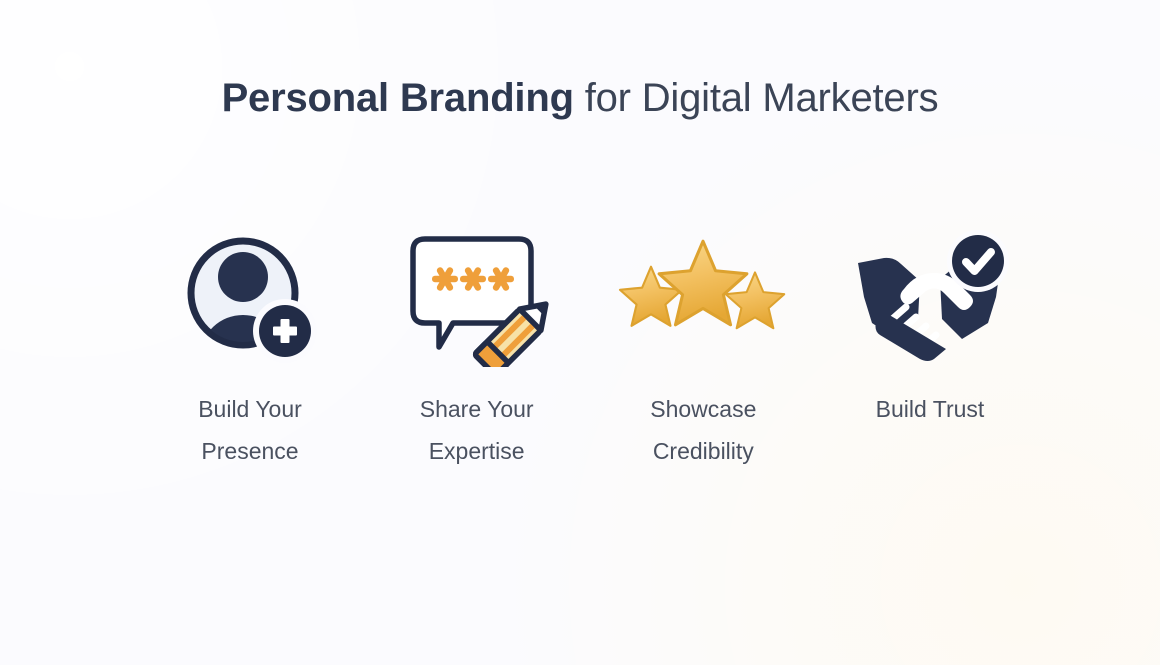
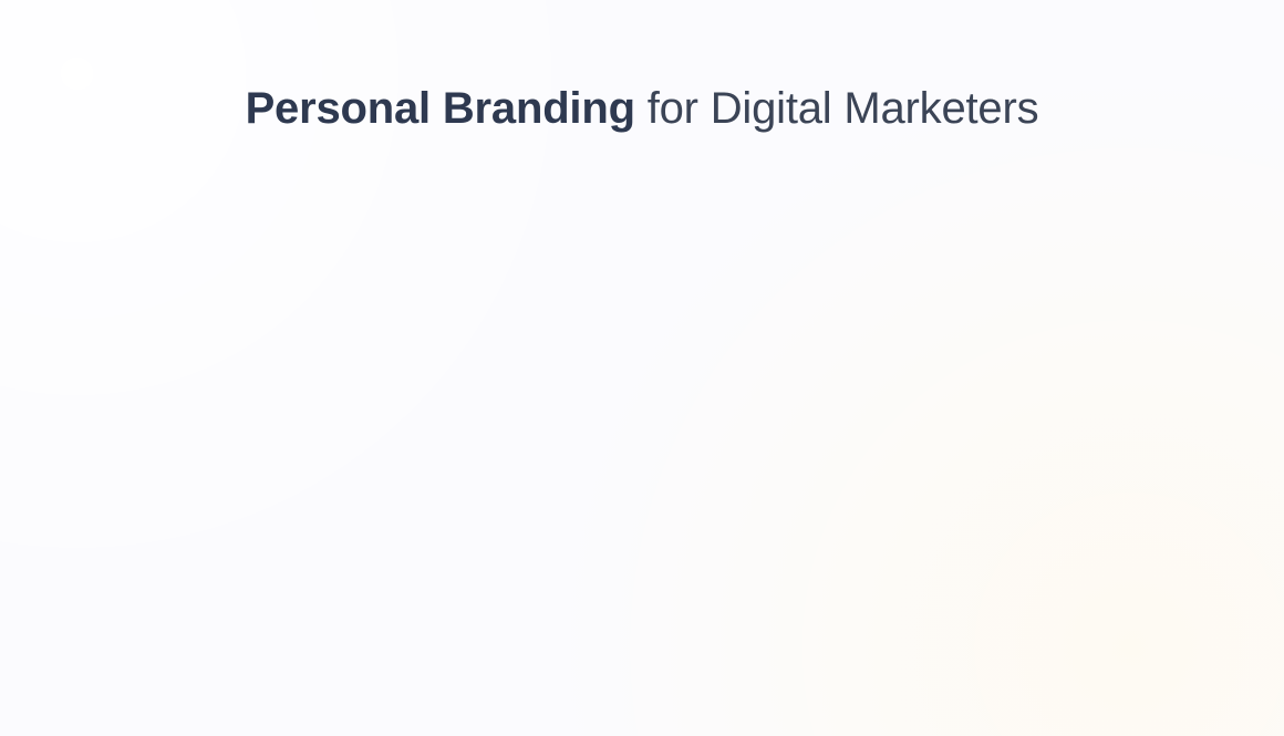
  Personal Branding for Digital Marketers
- Build Your
- Presence
- Share Your
- Expertise
- Showcase
- Credibility
- Build Trust
